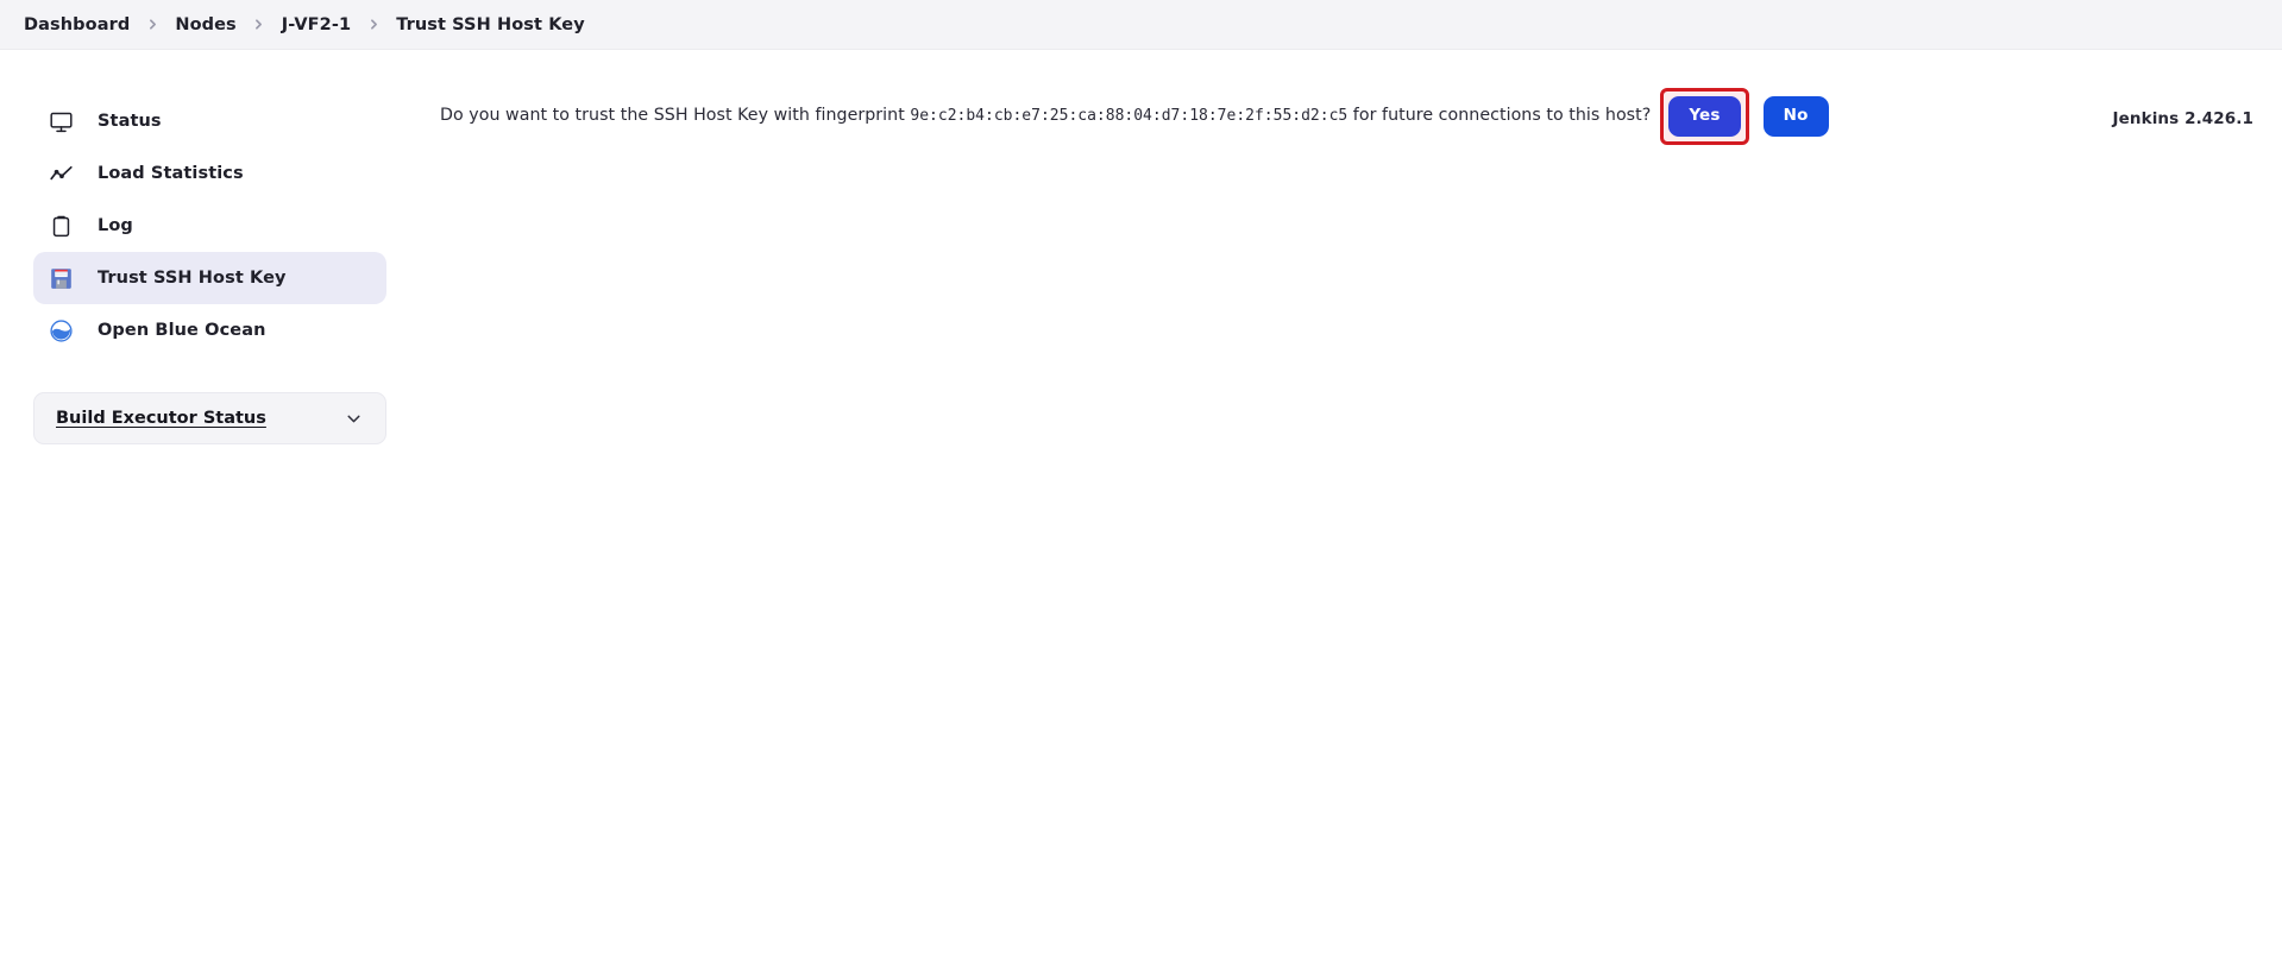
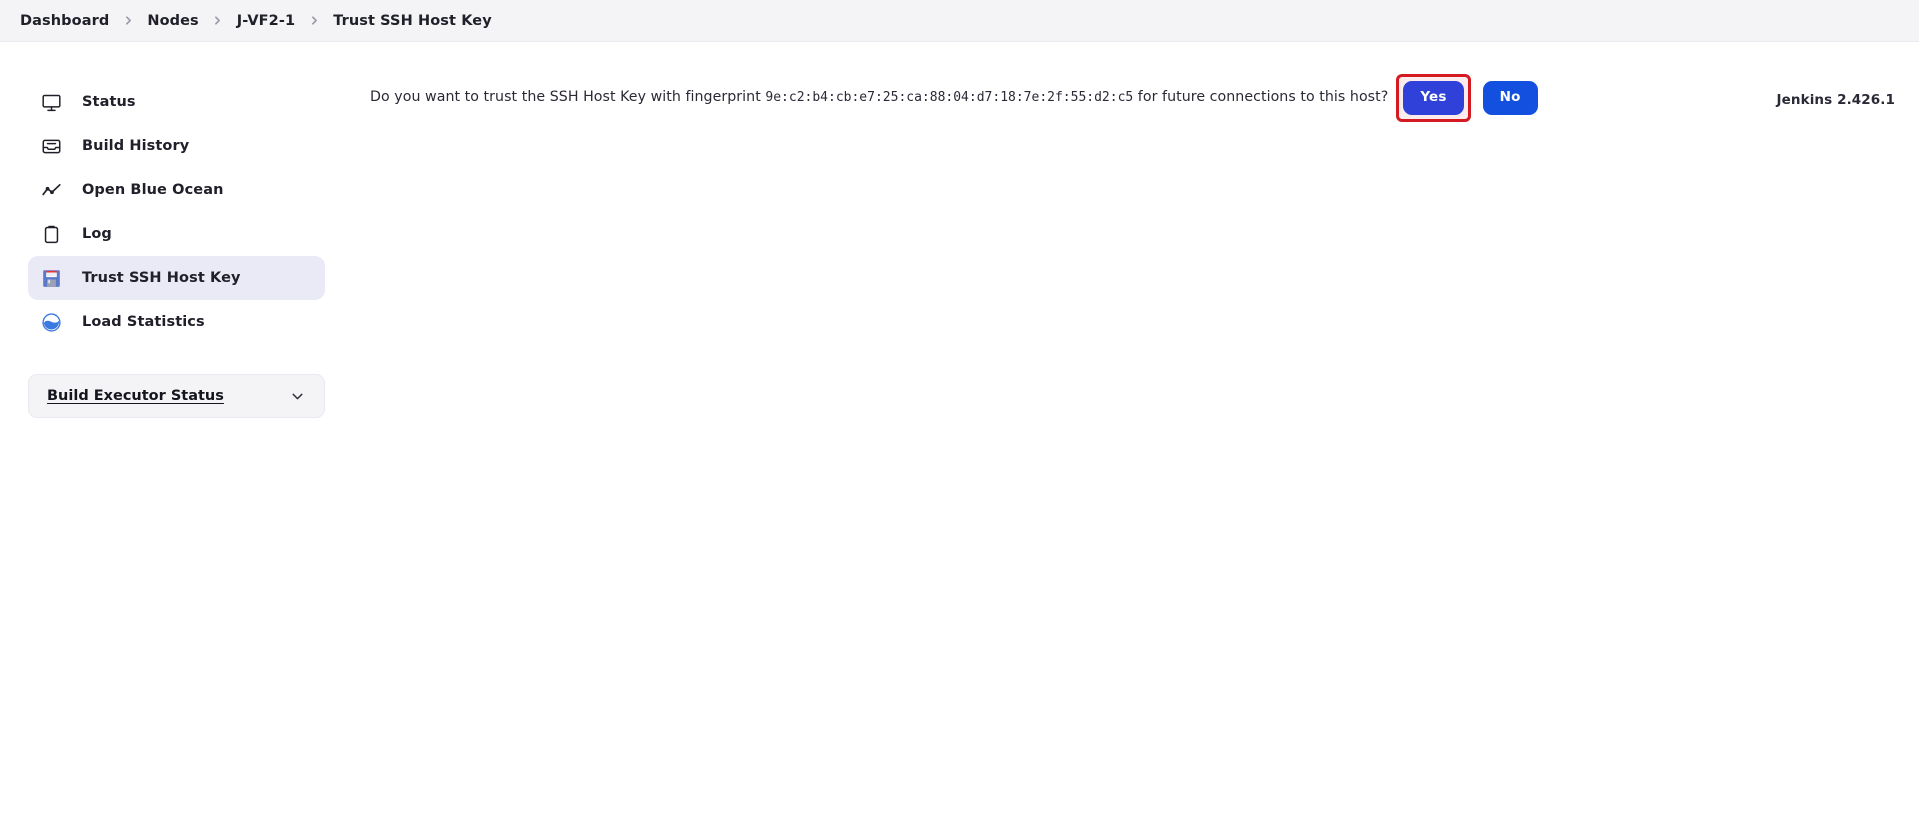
  Dashboard
  Nodes
  J-VF2-1
  Trust SSH Host Key
  Status
+ Build History
- Load Statistics
+ Open Blue Ocean
  Log
  Trust SSH Host Key
- Open Blue Ocean
+ Load Statistics
  Build Executor Status
  Do you want to trust the SSH Host Key with fingerprint 9e:c2:b4:cb:e7:25:ca:88:04:d7:18:7e:2f:55:d2:c5 for future connections to this host?
  Yes
  No
  Jenkins 2.426.1
